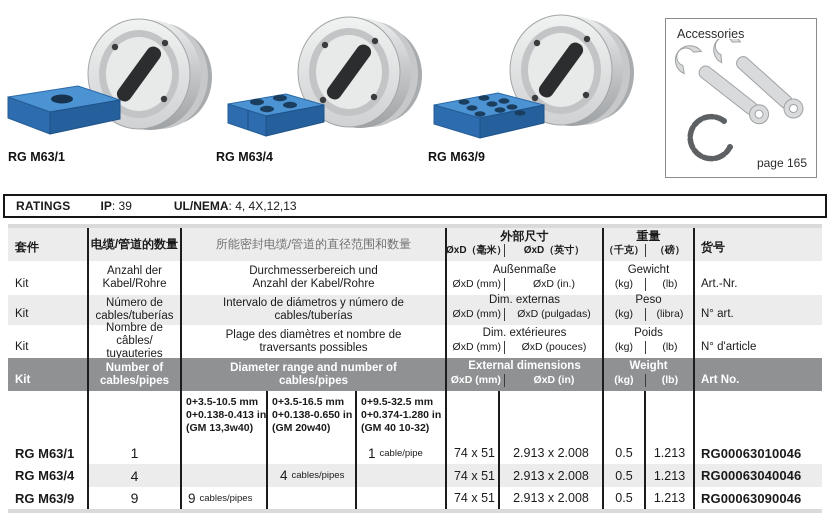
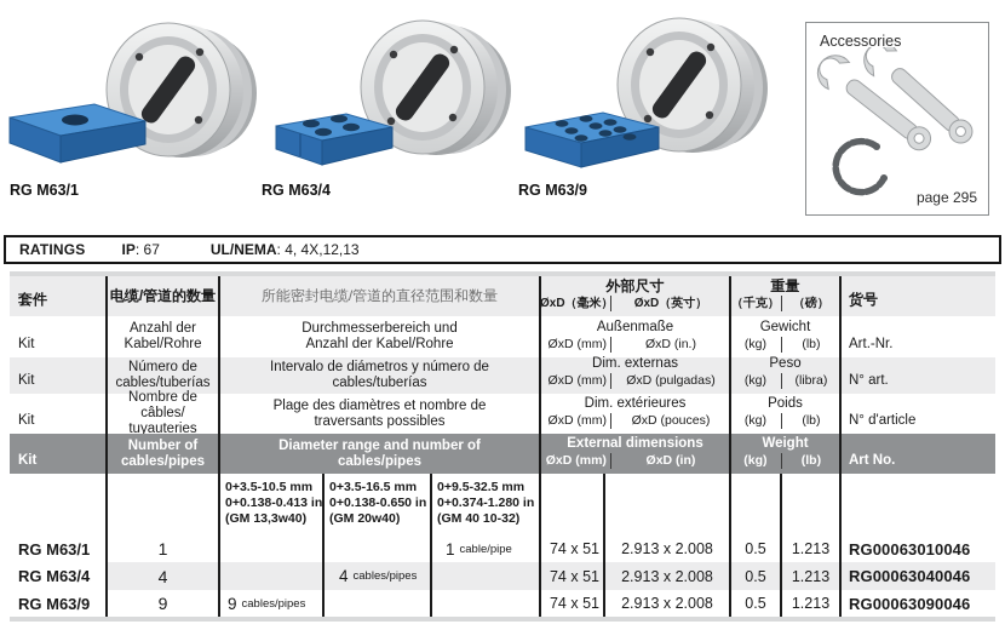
  RG M63/1
  RG M63/4
  RG M63/9
  Accessories
- page 165
+ page 295
  RATINGS
- IP: 39
+ IP: 67
  UL/NEMA: 4, 4X,12,13
  套件
  电缆/管道的数量
  所能密封电缆/管道的直径范围和数量
  外部尺寸
  ØxD（毫米）
  ØxD（英寸）
  重量
  （千克）
  （磅）
  货号
  Kit
  Anzahl der
  Kabel/Rohre
  Durchmesserbereich und
  Anzahl der Kabel/Rohre
  Außenmaße
  ØxD (mm)
  ØxD (in.)
  Gewicht
  (kg)
  (lb)
  Art.-Nr.
  Kit
  Número de
  cables/tuberías
  Intervalo de diámetros y número de
  cables/tuberías
  Dim. externas
  ØxD (mm)
  ØxD (pulgadas)
  Peso
  (kg)
  (libra)
  N° art.
  Kit
  Nombre de câbles/
  tuyauteries
  Plage des diamètres et nombre de
  traversants possibles
  Dim. extérieures
  ØxD (mm)
  ØxD (pouces)
  Poids
  (kg)
  (lb)
  N° d'article
  Kit
  Number of
  cables/pipes
  Diameter range and number of
  cables/pipes
  External dimensions
  ØxD (mm)
  ØxD (in)
  Weight
  (kg)
  (lb)
  Art No.
  0+3.5-10.5 mm
  0+0.138-0.413 in
  (GM 13,3w40)
  0+3.5-16.5 mm
  0+0.138-0.650 in
  (GM 20w40)
  0+9.5-32.5 mm
  0+0.374-1.280 in
  (GM 40 10-32)
  RG M63/1
  1
  1
  cable/pipe
  74 x 51
  2.913 x 2.008
  0.5
  1.213
  RG00063010046
  RG M63/4
  4
  4
  cables/pipes
  74 x 51
  2.913 x 2.008
  0.5
  1.213
  RG00063040046
  RG M63/9
  9
  9
  cables/pipes
  74 x 51
  2.913 x 2.008
  0.5
  1.213
  RG00063090046
